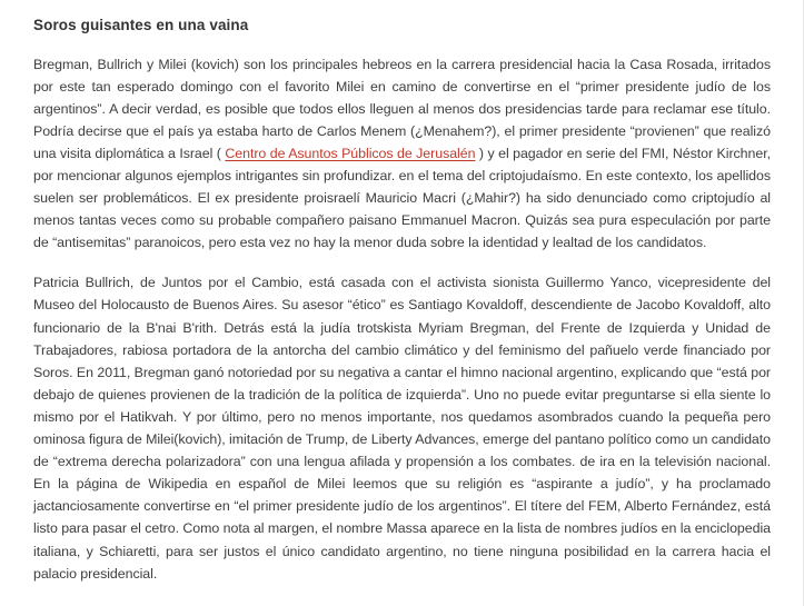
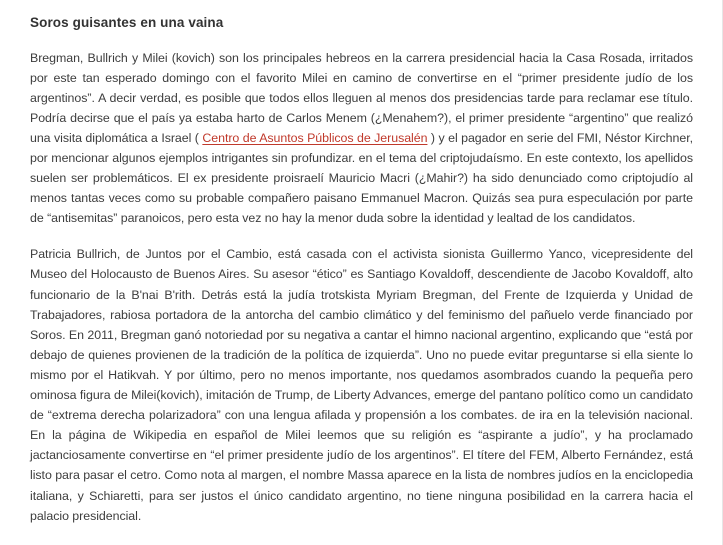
  Soros guisantes en una vaina
- Bregman, Bullrich y Milei (kovich) son los principales hebreos en la carrera presidencial hacia la Casa Rosada, irritados por este tan esperado domingo con el favorito Milei en camino de convertirse en el “primer presidente judío de los argentinos”. A decir verdad, es posible que todos ellos lleguen al menos dos presidencias tarde para reclamar ese título. Podría decirse que el país ya estaba harto de Carlos Menem (¿Menahem?), el primer presidente “provienen” que realizó una visita diplomática a Israel ( Centro de Asuntos Públicos de Jerusalén ) y el pagador en serie del FMI, Néstor Kirchner, por mencionar algunos ejemplos intrigantes sin profundizar. en el tema del criptojudaísmo. En este contexto, los apellidos suelen ser problemáticos. El ex presidente proisraelí Mauricio Macri (¿Mahir?) ha sido denunciado como criptojudío al menos tantas veces como su probable compañero paisano Emmanuel Macron. Quizás sea pura especulación por parte de “antisemitas” paranoicos, pero esta vez no hay la menor duda sobre la identidad y lealtad de los candidatos.
+ Bregman, Bullrich y Milei (kovich) son los principales hebreos en la carrera presidencial hacia la Casa Rosada, irritados por este tan esperado domingo con el favorito Milei en camino de convertirse en el “primer presidente judío de los argentinos”. A decir verdad, es posible que todos ellos lleguen al menos dos presidencias tarde para reclamar ese título. Podría decirse que el país ya estaba harto de Carlos Menem (¿Menahem?), el primer presidente “argentino” que realizó una visita diplomática a Israel ( Centro de Asuntos Públicos de Jerusalén ) y el pagador en serie del FMI, Néstor Kirchner, por mencionar algunos ejemplos intrigantes sin profundizar. en el tema del criptojudaísmo. En este contexto, los apellidos suelen ser problemáticos. El ex presidente proisraelí Mauricio Macri (¿Mahir?) ha sido denunciado como criptojudío al menos tantas veces como su probable compañero paisano Emmanuel Macron. Quizás sea pura especulación por parte de “antisemitas” paranoicos, pero esta vez no hay la menor duda sobre la identidad y lealtad de los candidatos.
  Patricia Bullrich, de Juntos por el Cambio, está casada con el activista sionista Guillermo Yanco, vicepresidente del Museo del Holocausto de Buenos Aires. Su asesor “ético” es Santiago Kovaldoff, descendiente de Jacobo Kovaldoff, alto funcionario de la B'nai B'rith. Detrás está la judía trotskista Myriam Bregman, del Frente de Izquierda y Unidad de Trabajadores, rabiosa portadora de la antorcha del cambio climático y del feminismo del pañuelo verde financiado por Soros. En 2011, Bregman ganó notoriedad por su negativa a cantar el himno nacional argentino, explicando que “está por debajo de quienes provienen de la tradición de la política de izquierda”. Uno no puede evitar preguntarse si ella siente lo mismo por el Hatikvah. Y por último, pero no menos importante, nos quedamos asombrados cuando la pequeña pero ominosa figura de Milei(kovich), imitación de Trump, de Liberty Advances, emerge del pantano político como un candidato de “extrema derecha polarizadora” con una lengua afilada y propensión a los combates. de ira en la televisión nacional. En la página de Wikipedia en español de Milei leemos que su religión es “aspirante a judío”, y ha proclamado jactanciosamente convertirse en “el primer presidente judío de los argentinos”. El títere del FEM, Alberto Fernández, está listo para pasar el cetro. Como nota al margen, el nombre Massa aparece en la lista de nombres judíos en la enciclopedia italiana, y Schiaretti, para ser justos el único candidato argentino, no tiene ninguna posibilidad en la carrera hacia el palacio presidencial.
